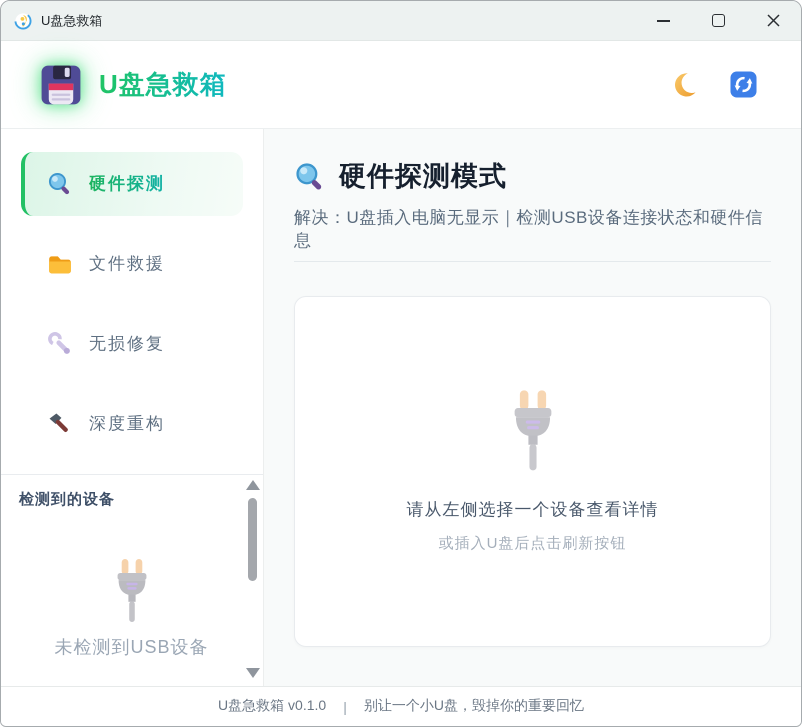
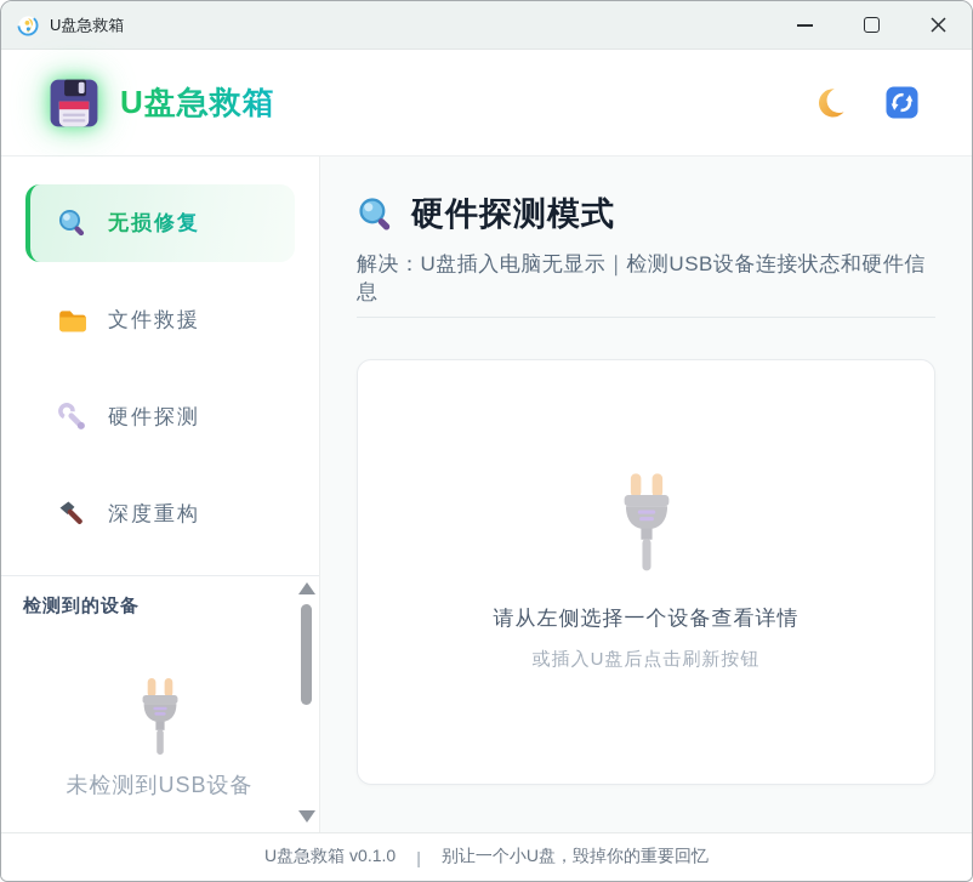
  U盘急救箱
  U盘急救箱
- 硬件探测
+ 无损修复
  文件救援
- 无损修复
+ 硬件探测
  深度重构
  检测到的设备
  未检测到USB设备
  硬件探测模式
  解决：U盘插入电脑无显示｜检测USB设备连接状态和硬件信息
  请从左侧选择一个设备查看详情
  或插入U盘后点击刷新按钮
  U盘急救箱 v0.1.0
  |
  别让一个小U盘，毁掉你的重要回忆
